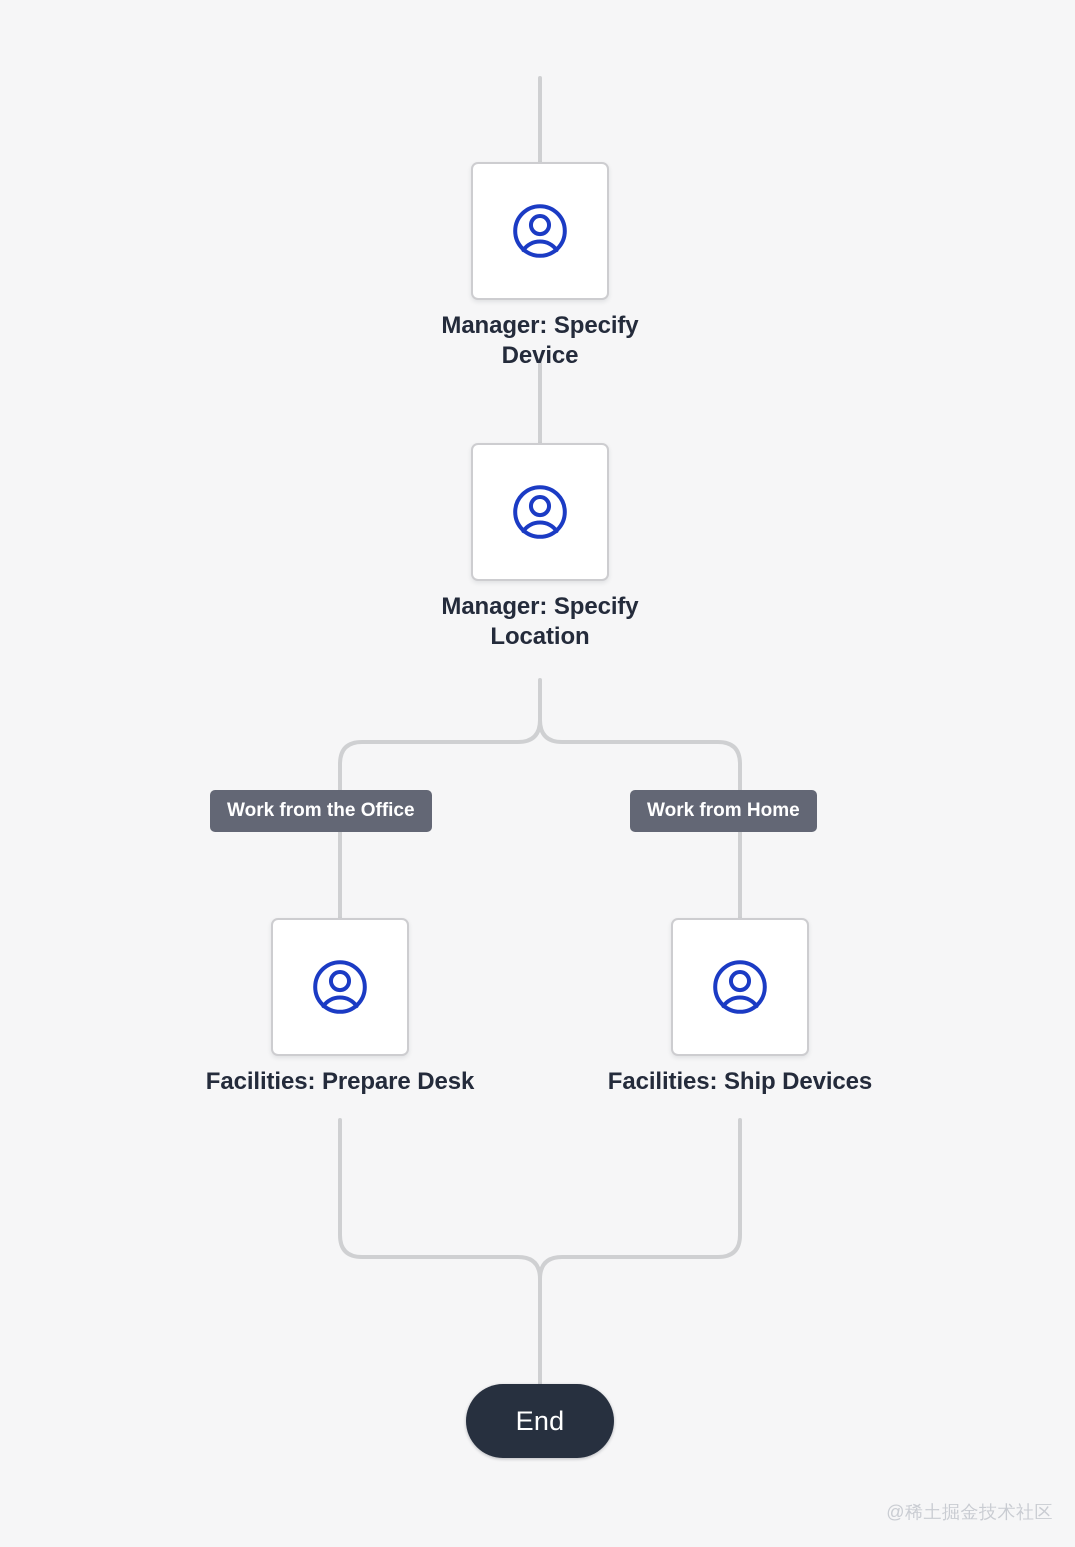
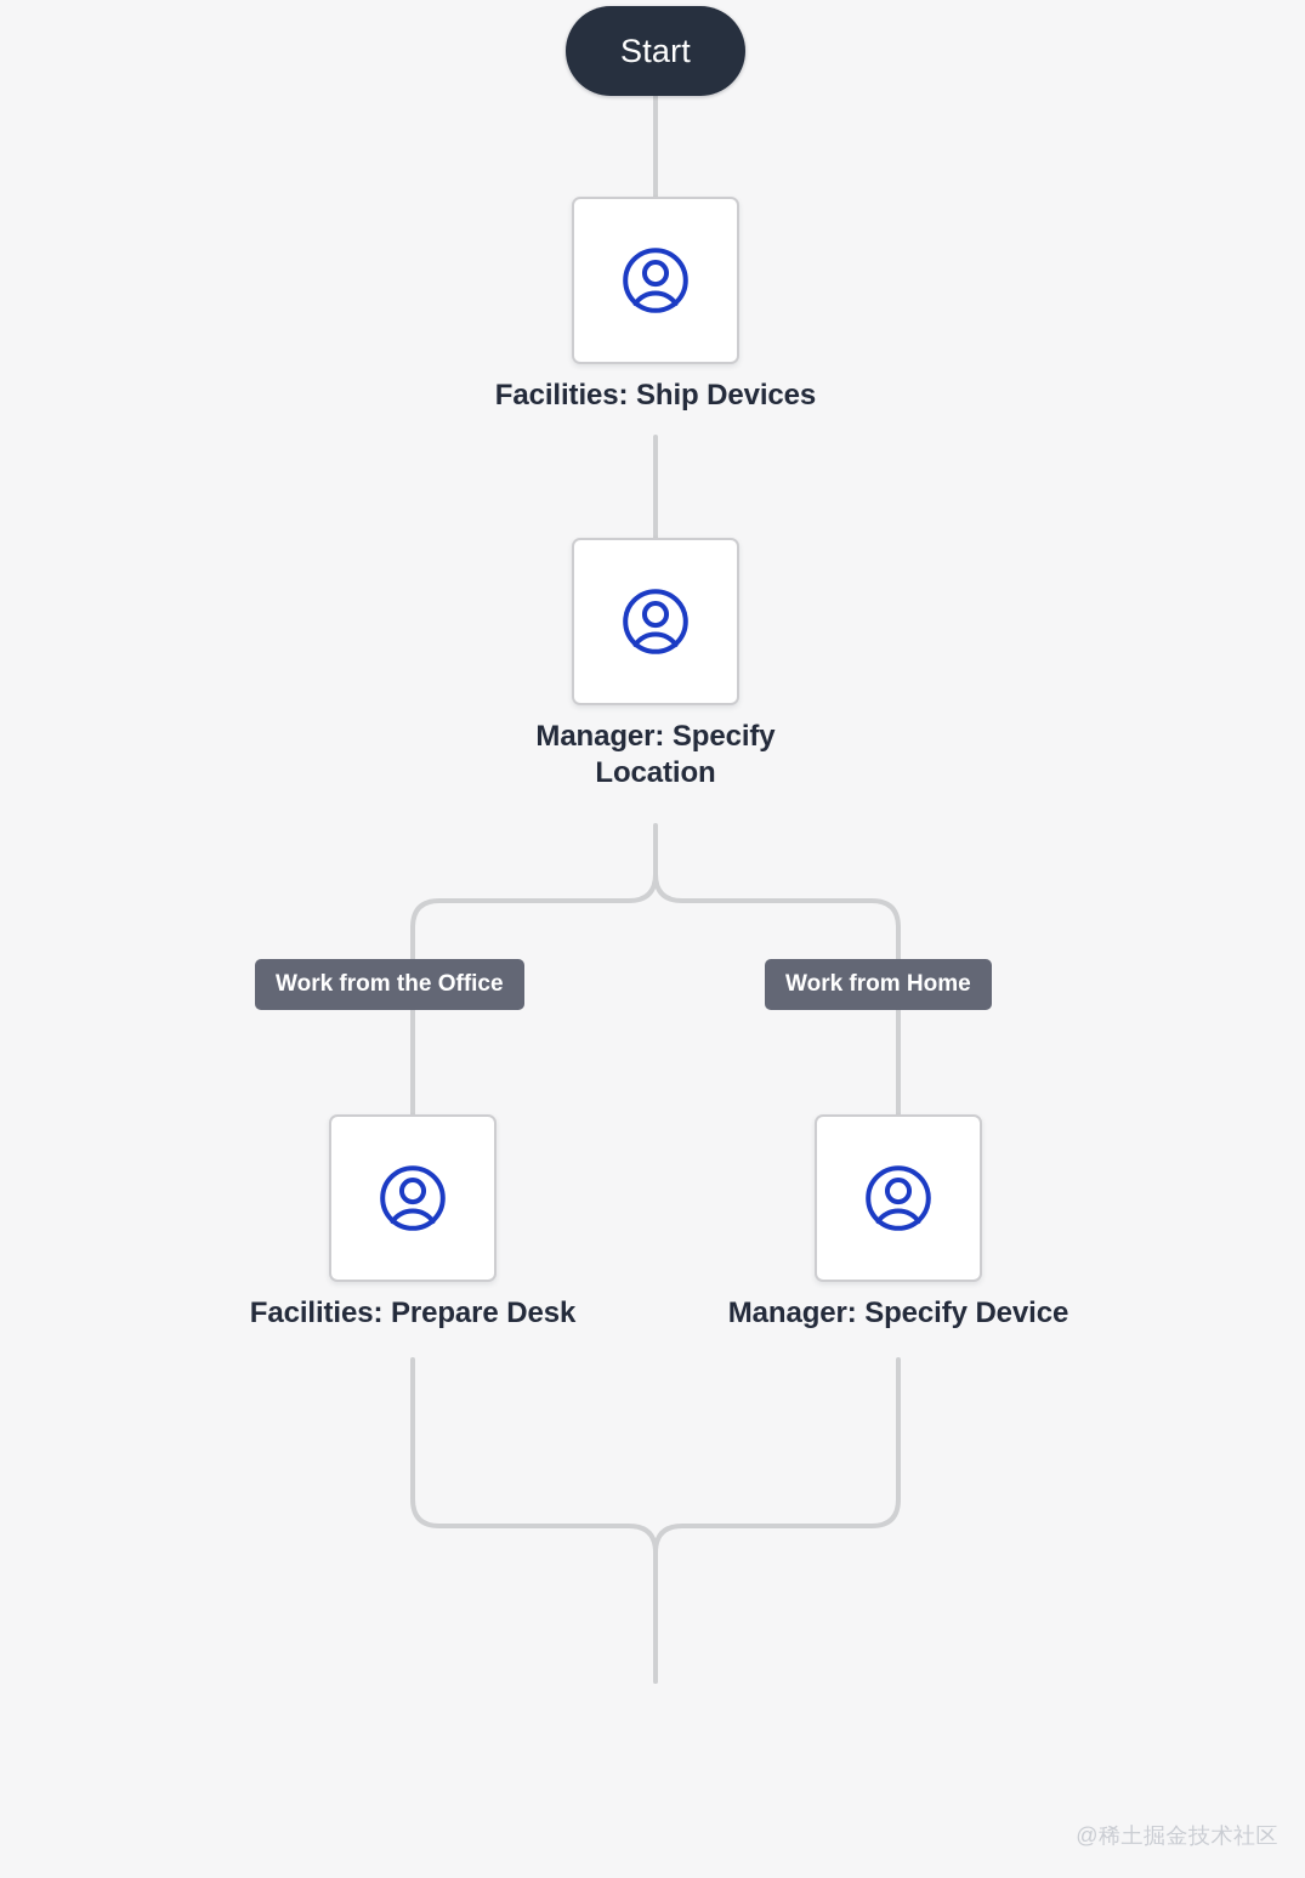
+ Start
- Manager: Specify Device
+ Facilities: Ship Devices
  Manager: Specify
  Location
  Work from the Office
  Work from Home
  Facilities: Prepare Desk
- Facilities: Ship Devices
+ Manager: Specify Device
- End
  @稀土掘金技术社区
